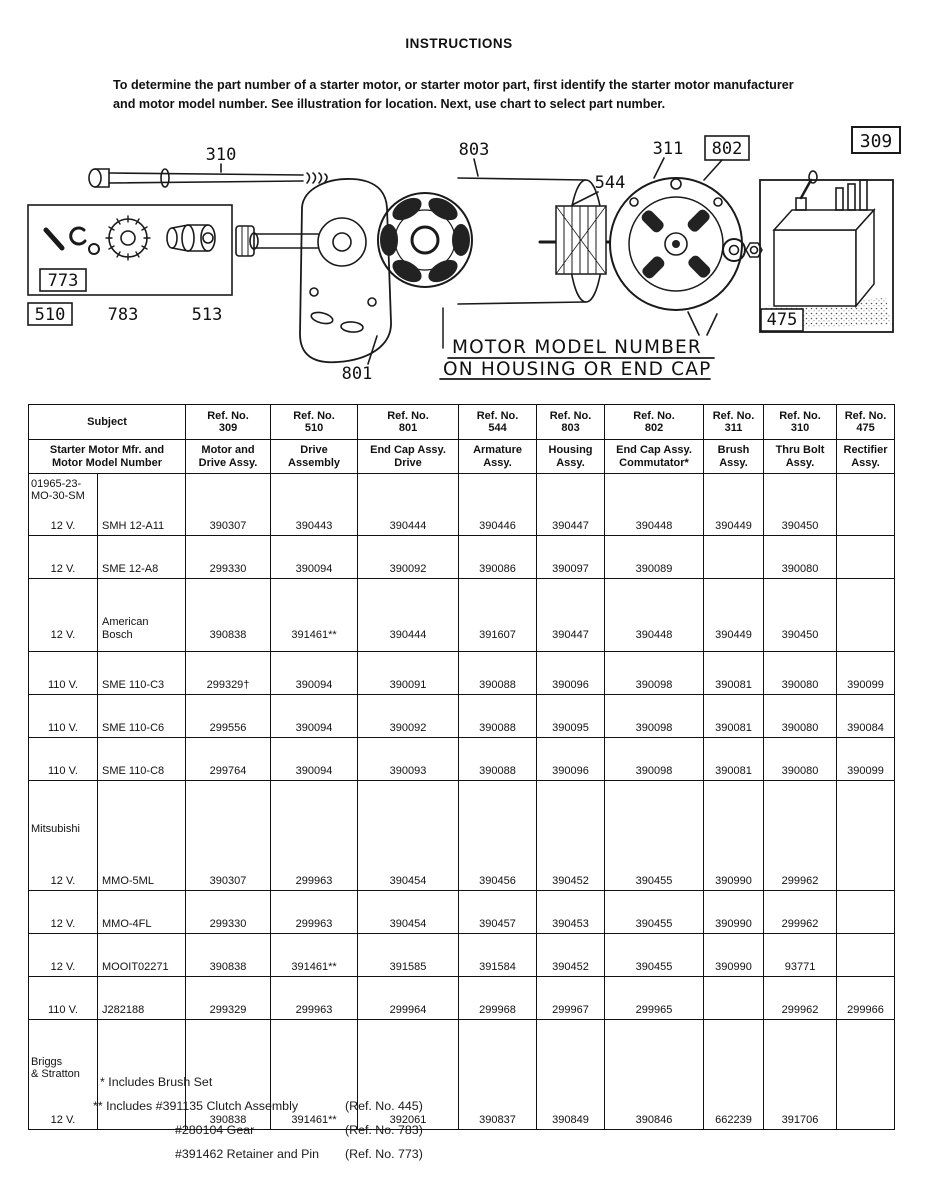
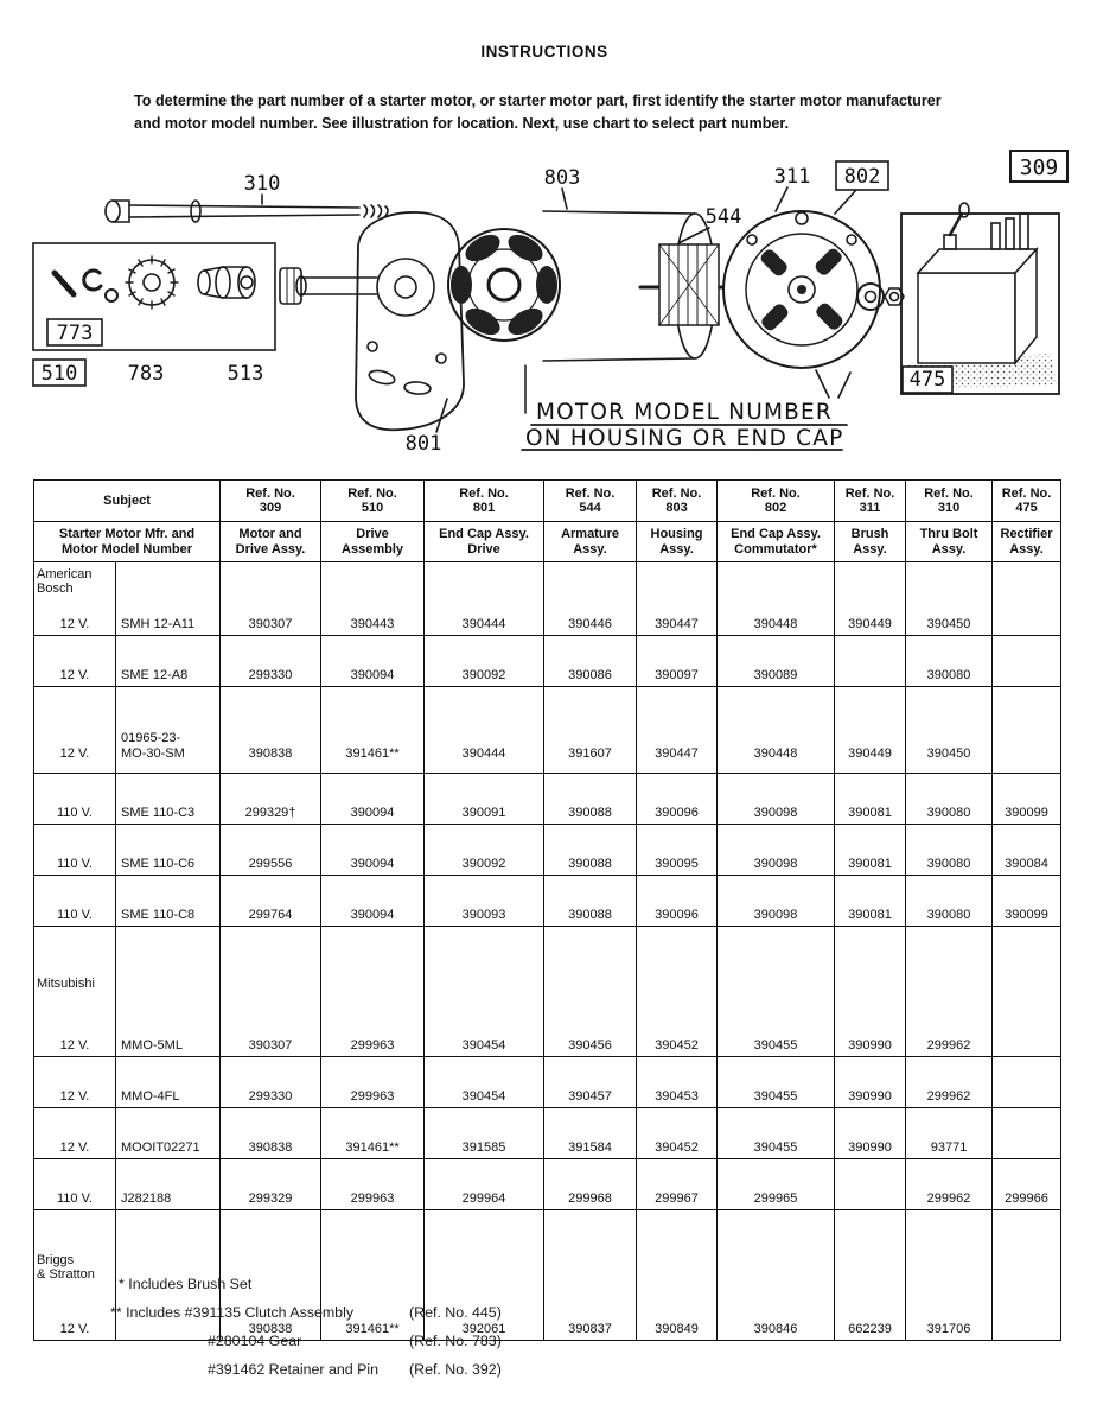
  INSTRUCTIONS
  To determine the part number of a starter motor, or starter motor part, first identify the starter motor manufacturer
  and motor model number. See illustration for location. Next, use chart to select part number.
  310
  803
  311
  802
  309
  544
  773
  510
  783
  513
  801
  475
  MOTOR MODEL NUMBER
  ON HOUSING OR END CAP
  Subject	Ref. No. 309	Ref. No. 510	Ref. No. 801	Ref. No. 544	Ref. No. 803	Ref. No. 802	Ref. No. 311	Ref. No. 310	Ref. No. 475
  Starter Motor Mfr. and Motor Model Number	Motor and Drive Assy.	Drive Assembly	End Cap Assy. Drive	Armature Assy.	Housing Assy.	End Cap Assy. Commutator*	Brush Assy.	Thru Bolt Assy.	Rectifier Assy.
- 01965-23- MO-30-SM
+ American Bosch
  12 V.	SMH 12-A11	390307	390443	390444	390446	390447	390448	390449	390450
  12 V.	SME 12-A8	299330	390094	390092	390086	390097	390089		390080
- 12 V.	American Bosch	390838	391461**	390444	391607	390447	390448	390449	390450
+ 12 V.	01965-23- MO-30-SM	390838	391461**	390444	391607	390447	390448	390449	390450
  110 V.	SME 110-C3	299329†	390094	390091	390088	390096	390098	390081	390080	390099
  110 V.	SME 110-C6	299556	390094	390092	390088	390095	390098	390081	390080	390084
  110 V.	SME 110-C8	299764	390094	390093	390088	390096	390098	390081	390080	390099
  Mitsubishi
  12 V.	MMO-5ML	390307	299963	390454	390456	390452	390455	390990	299962
  12 V.	MMO-4FL	299330	299963	390454	390457	390453	390455	390990	299962
  12 V.	MOOIT02271	390838	391461**	391585	391584	390452	390455	390990	93771
  110 V.	J282188	299329	299963	299964	299968	299967	299965		299962	299966
  Briggs & Stratton
  12 V.		390838	391461**	392061	390837	390849	390846	662239	391706
  * Includes Brush Set
  ** Includes #391135 Clutch Assembly
  (Ref. No. 445)
  #280104 Gear
  (Ref. No. 783)
  #391462 Retainer and Pin
- (Ref. No. 773)
+ (Ref. No. 392)
